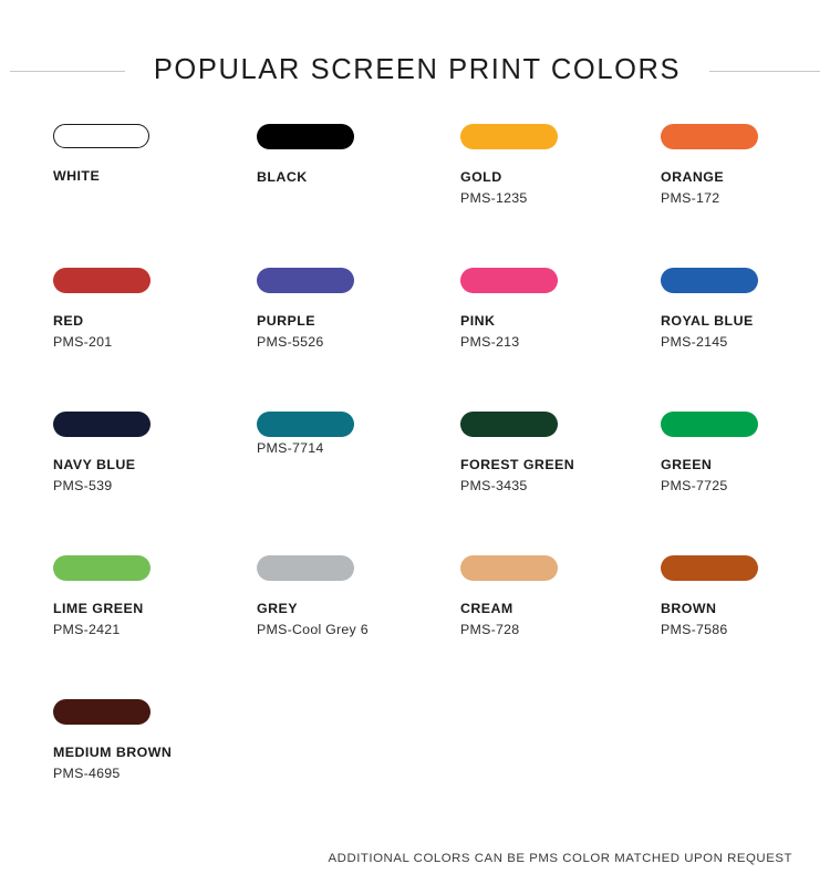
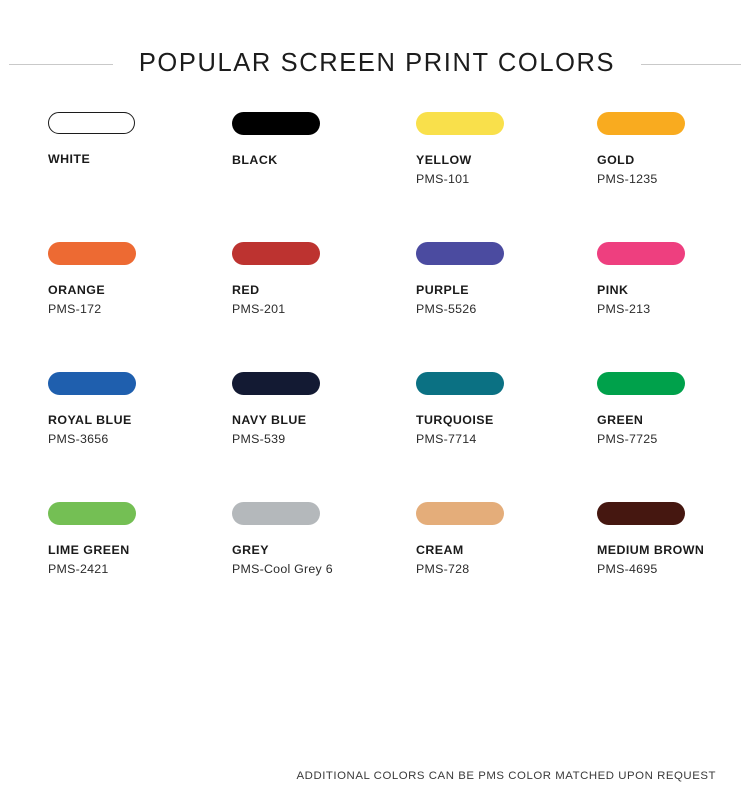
  POPULAR SCREEN PRINT COLORS
  WHITE
  BLACK
+ YELLOW
+ PMS-101
  GOLD
  PMS-1235
  ORANGE
  PMS-172
  RED
  PMS-201
  PURPLE
  PMS-5526
  PINK
  PMS-213
  ROYAL BLUE
- PMS-2145
+ PMS-3656
  NAVY BLUE
  PMS-539
+ TURQUOISE
  PMS-7714
- FOREST GREEN
- PMS-3435
  GREEN
  PMS-7725
  LIME GREEN
  PMS-2421
  GREY
  PMS-Cool Grey 6
  CREAM
  PMS-728
- BROWN
- PMS-7586
  MEDIUM BROWN
  PMS-4695
  ADDITIONAL COLORS CAN BE PMS COLOR MATCHED UPON REQUEST
